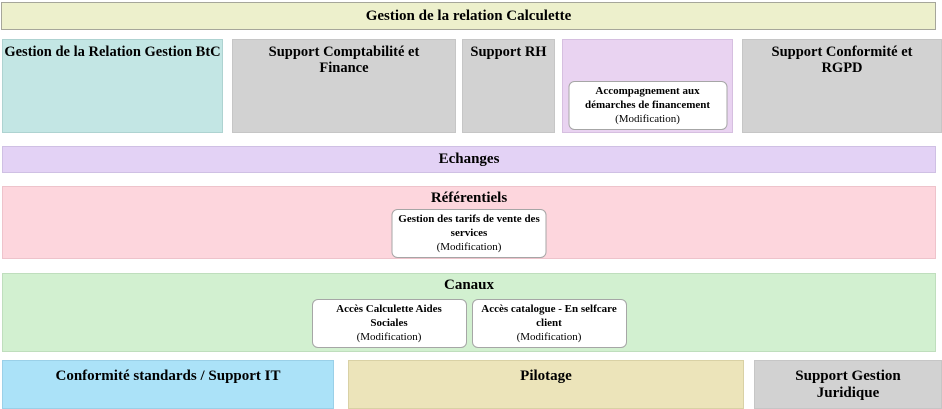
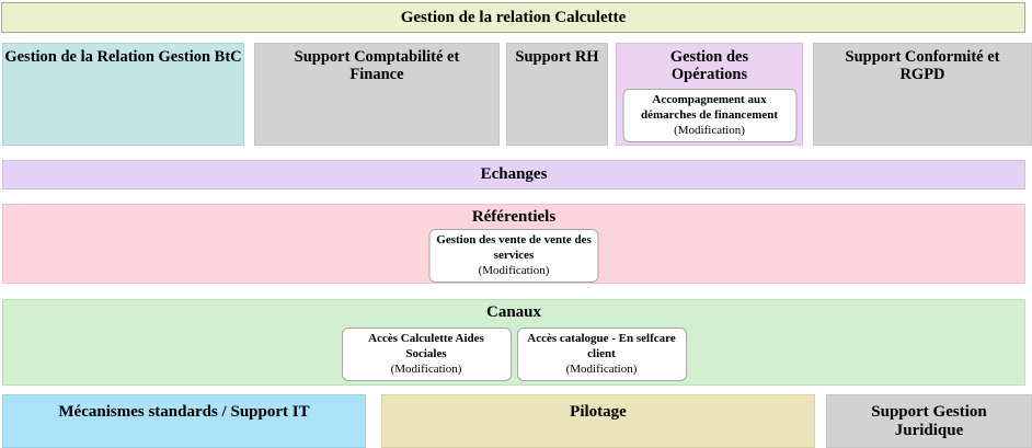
  Gestion de la relation Calculette
  Gestion de la Relation Gestion BtC
  Support Comptabilité et Finance
  Support RH
+ Gestion des Opérations
  Accompagnement aux démarches de financement
  (Modification)
  Support Conformité et RGPD
  Echanges
  Référentiels
- Gestion des tarifs de vente des services
+ Gestion des vente de vente des services
  (Modification)
  Canaux
  Accès Calculette Aides Sociales
  (Modification)
  Accès catalogue - En selfcare client
  (Modification)
- Conformité standards / Support IT
+ Mécanismes standards / Support IT
  Pilotage
  Support Gestion Juridique
